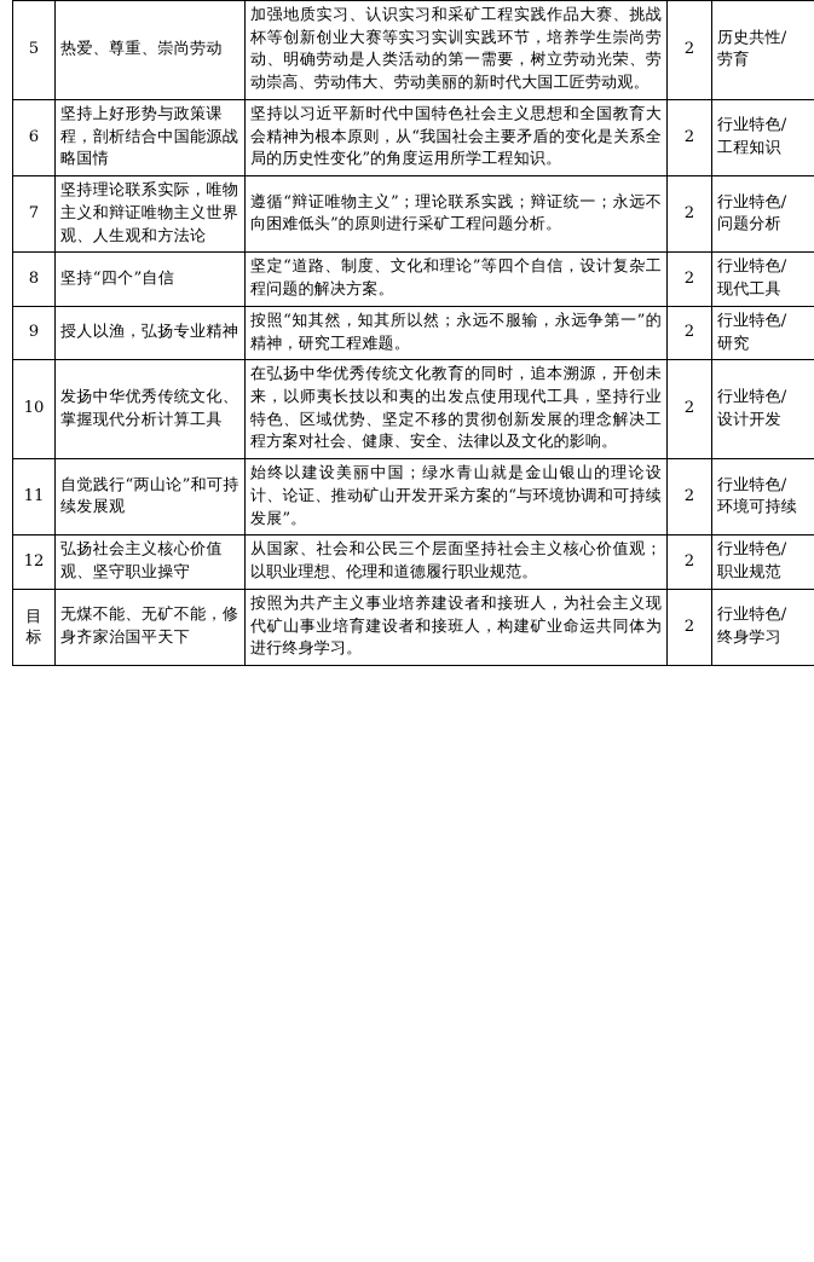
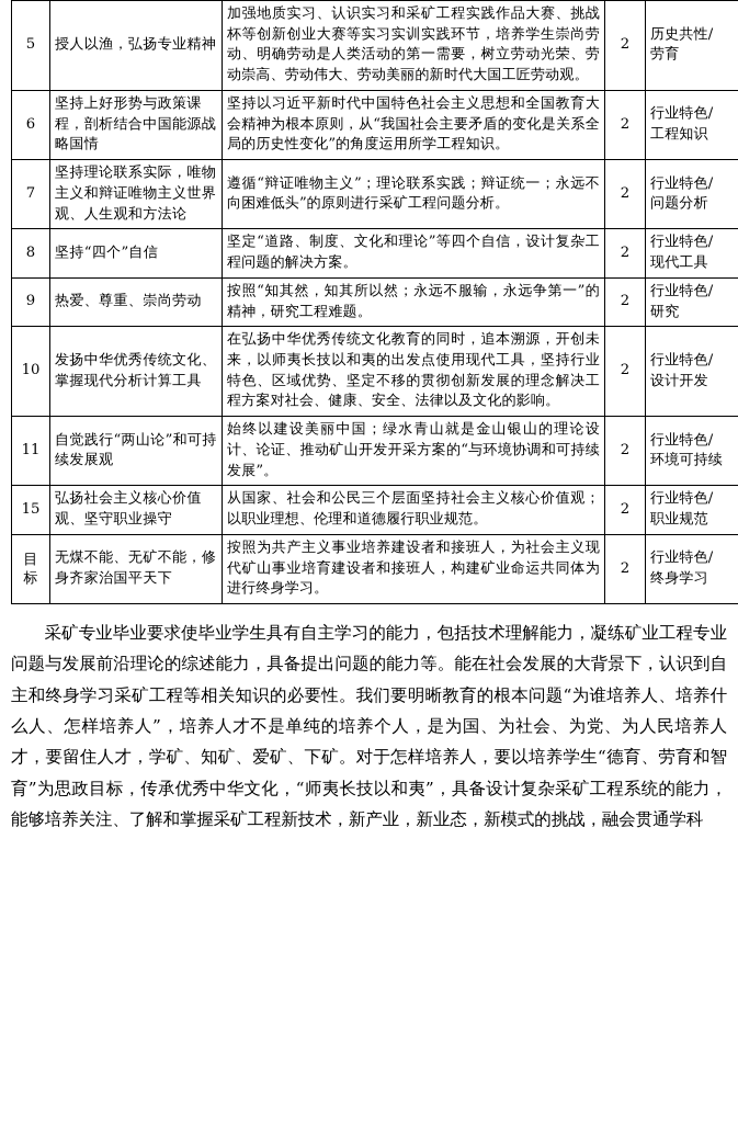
- 5	热爱、尊重、崇尚劳动	加强地质实习、认识实习和采矿工程实践作品大赛、挑战杯等创新创业大赛等实习实训实践环节，培养学生崇尚劳动、明确劳动是人类活动的第一需要，树立劳动光荣、劳动崇高、劳动伟大、劳动美丽的新时代大国工匠劳动观。	2	历史共性/劳育
+ 5	授人以渔，弘扬专业精神	加强地质实习、认识实习和采矿工程实践作品大赛、挑战杯等创新创业大赛等实习实训实践环节，培养学生崇尚劳动、明确劳动是人类活动的第一需要，树立劳动光荣、劳动崇高、劳动伟大、劳动美丽的新时代大国工匠劳动观。	2	历史共性/劳育
  6	坚持上好形势与政策课程，剖析结合中国能源战略国情	坚持以习近平新时代中国特色社会主义思想和全国教育大会精神为根本原则，从“我国社会主要矛盾的变化是关系全局的历史性变化”的角度运用所学工程知识。	2	行业特色/工程知识
  7	坚持理论联系实际，唯物主义和辩证唯物主义世界观、人生观和方法论	遵循“辩证唯物主义”；理论联系实践；辩证统一；永远不向困难低头”的原则进行采矿工程问题分析。	2	行业特色/问题分析
  8	坚持“四个”自信	坚定“道路、制度、文化和理论”等四个自信，设计复杂工程问题的解决方案。	2	行业特色/现代工具
- 9	授人以渔，弘扬专业精神	按照“知其然，知其所以然；永远不服输，永远争第一”的精神，研究工程难题。	2	行业特色/研究
+ 9	热爱、尊重、崇尚劳动	按照“知其然，知其所以然；永远不服输，永远争第一”的精神，研究工程难题。	2	行业特色/研究
  10	发扬中华优秀传统文化、掌握现代分析计算工具	在弘扬中华优秀传统文化教育的同时，追本溯源，开创未来，以师夷长技以和夷的出发点使用现代工具，坚持行业特色、区域优势、坚定不移的贯彻创新发展的理念解决工程方案对社会、健康、安全、法律以及文化的影响。	2	行业特色/设计开发
  11	自觉践行“两山论”和可持续发展观	始终以建设美丽中国；绿水青山就是金山银山的理论设计、论证、推动矿山开发开采方案的“与环境协调和可持续发展”。	2	行业特色/环境可持续
- 12	弘扬社会主义核心价值观、坚守职业操守	从国家、社会和公民三个层面坚持社会主义核心价值观；以职业理想、伦理和道德履行职业规范。	2	行业特色/职业规范
+ 15	弘扬社会主义核心价值观、坚守职业操守	从国家、社会和公民三个层面坚持社会主义核心价值观；以职业理想、伦理和道德履行职业规范。	2	行业特色/职业规范
  目标	无煤不能、无矿不能，修身齐家治国平天下	按照为共产主义事业培养建设者和接班人，为社会主义现代矿山事业培育建设者和接班人，构建矿业命运共同体为进行终身学习。	2	行业特色/终身学习
+ 采矿专业毕业要求使毕业学生具有自主学习的能力，包括技术理解能力，凝练矿业工程专业问题与发展前沿理论的综述能力，具备提出问题的能力等。能在社会发展的大背景下，认识到自主和终身学习采矿工程等相关知识的必要性。我们要明晰教育的根本问题“为谁培养人、培养什么人、怎样培养人”，培养人才不是单纯的培养个人，是为国、为社会、为党、为人民培养人才，要留住人才，学矿、知矿、爱矿、下矿。对于怎样培养人，要以培养学生“德育、劳育和智育”为思政目标，传承优秀中华文化，“师夷长技以和夷”，具备设计复杂采矿工程系统的能力，能够培养关注、了解和掌握采矿工程新技术，新产业，新业态，新模式的挑战，融会贯通学科
